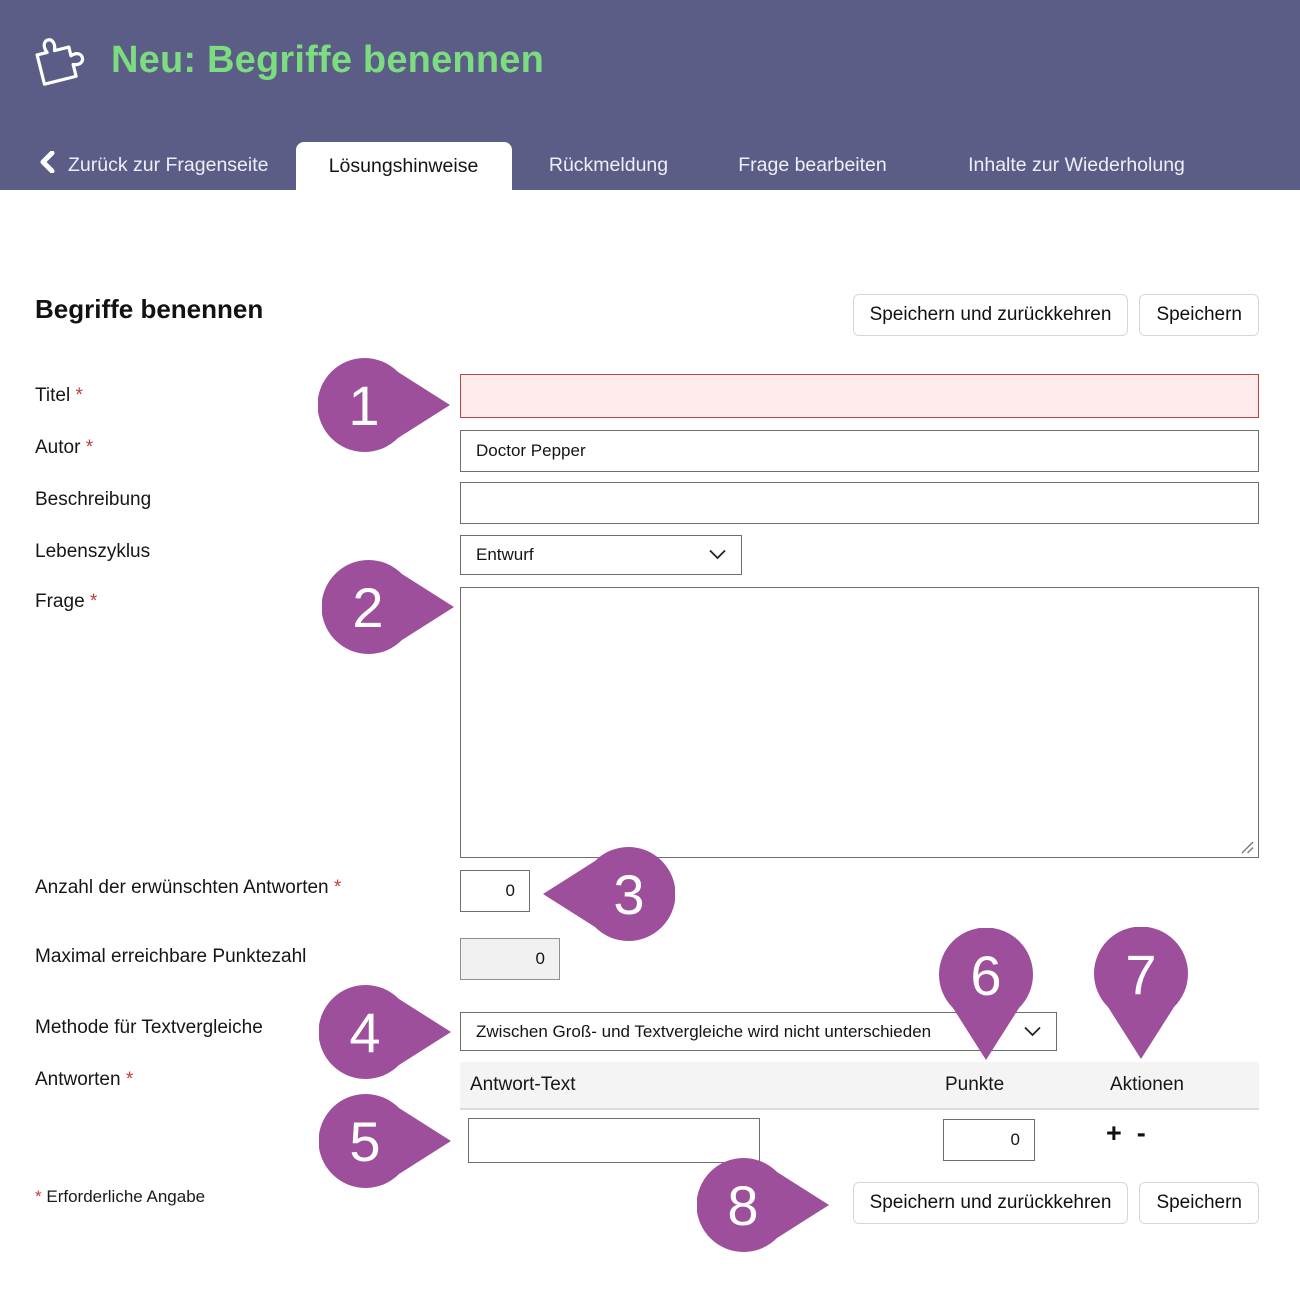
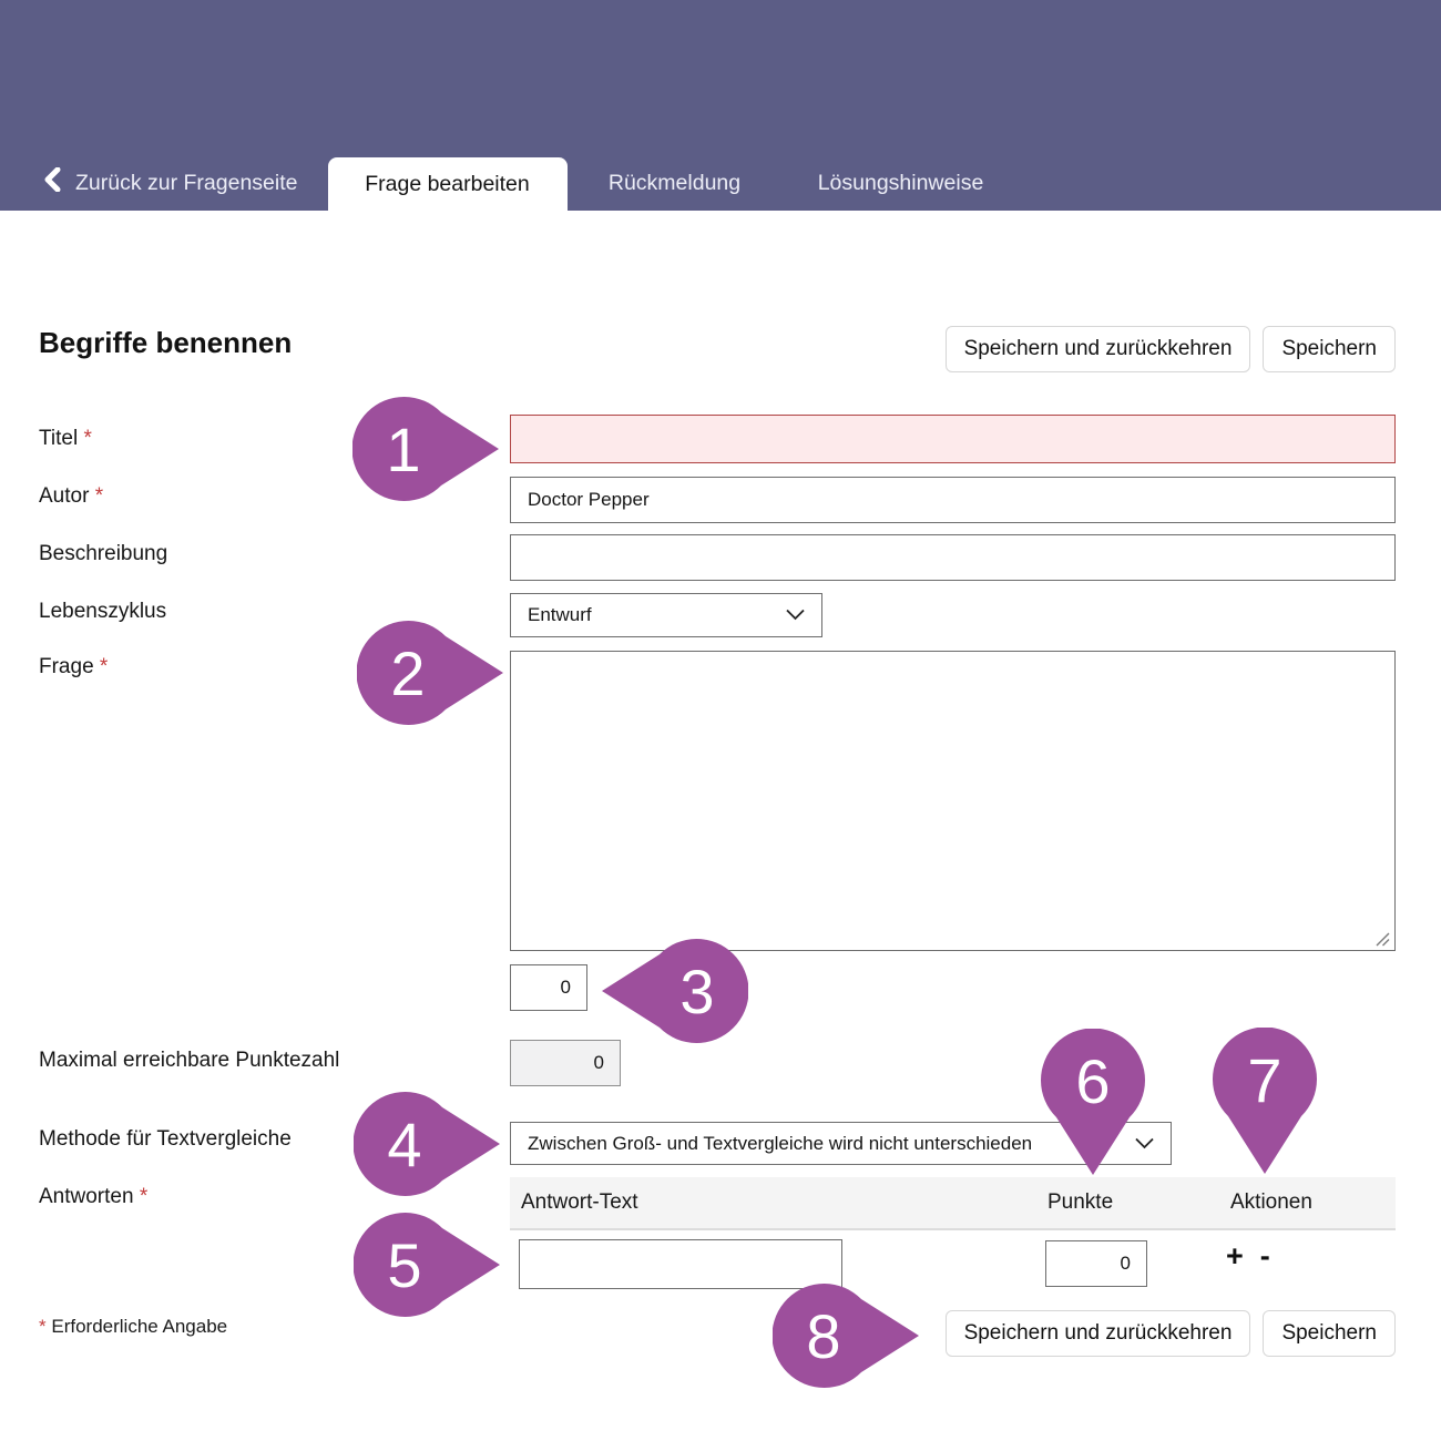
- Neu: Begriffe benennen
  Zurück zur Fragenseite
- Lösungshinweise
+ Frage bearbeiten
  Rückmeldung
- Frage bearbeiten
+ Lösungshinweise
- Inhalte zur Wiederholung
  Begriffe benennen
  Speichern und zurückkehren
  Speichern
  Titel *
  Autor *
  Beschreibung
  Lebenszyklus
  Frage *
- Anzahl der erwünschten Antworten *
  Maximal erreichbare Punktezahl
  Methode für Textvergleiche
  Antworten *
  Doctor Pepper
  Entwurf
  0
  0
  Zwischen Groß- und Textvergleiche wird nicht unterschieden
  Antwort-Text
  Punkte
  Aktionen
  0
  +
  -
  * Erforderliche Angabe
  Speichern und zurückkehren
  Speichern
  1
  2
  3
  4
  5
  6
  7
  8
